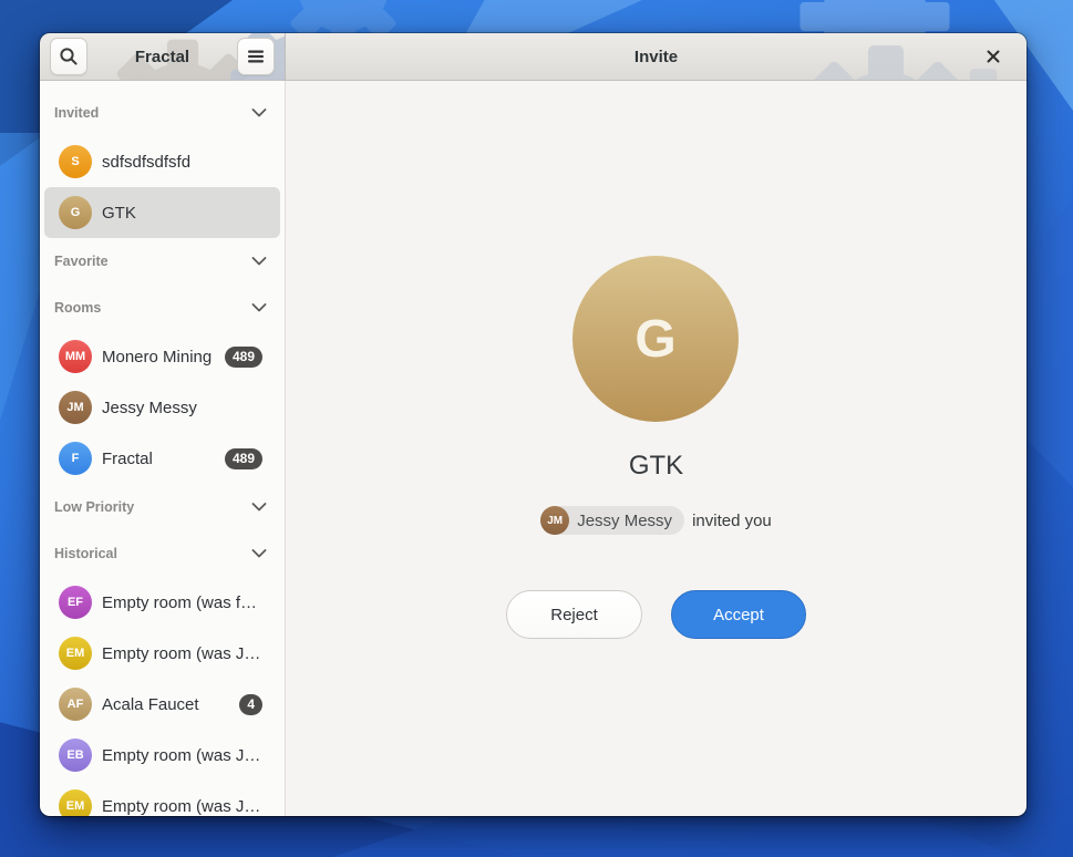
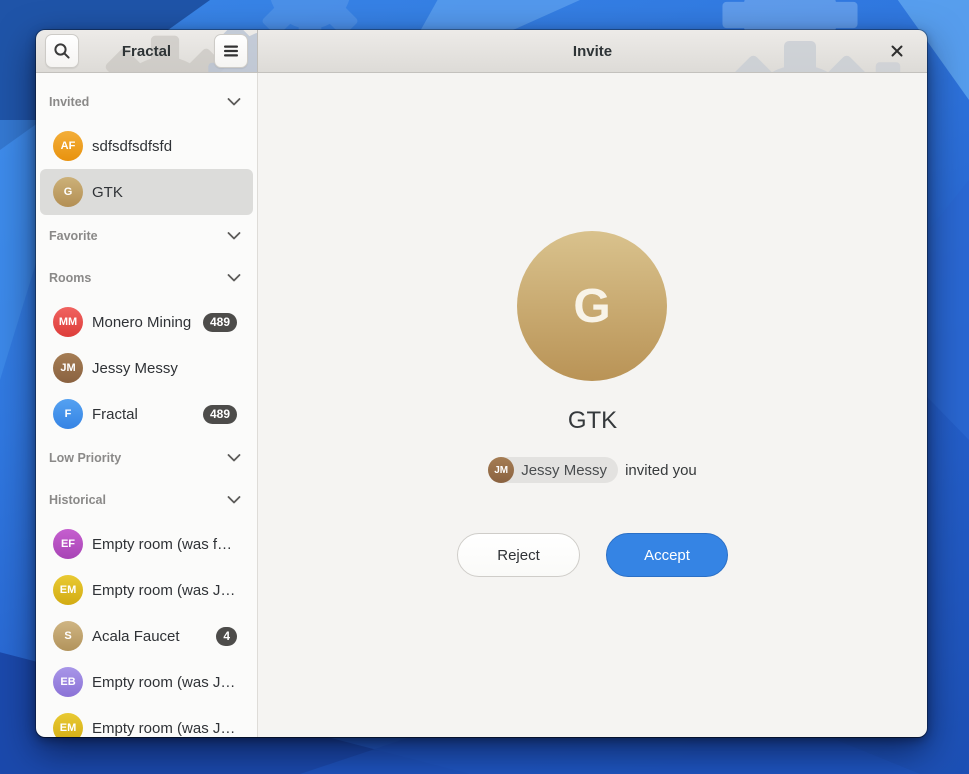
  Fractal
  Invite
  Invited
- S
+ AF
  sdfsdfsdfsfd
  G
  GTK
  Favorite
  Rooms
  MM
  Monero Mining
  489
  JM
  Jessy Messy
  F
  Fractal
  489
  Low Priority
  Historical
  EF
  Empty room (was frac
  EM
  Empty room (was Jes
- AF
+ S
  Acala Faucet
  4
  EB
  Empty room (was Jes
  EM
  Empty room (was Jes
  G
  GTK
  JM
  Jessy Messy
  invited you
  Reject
  Accept
